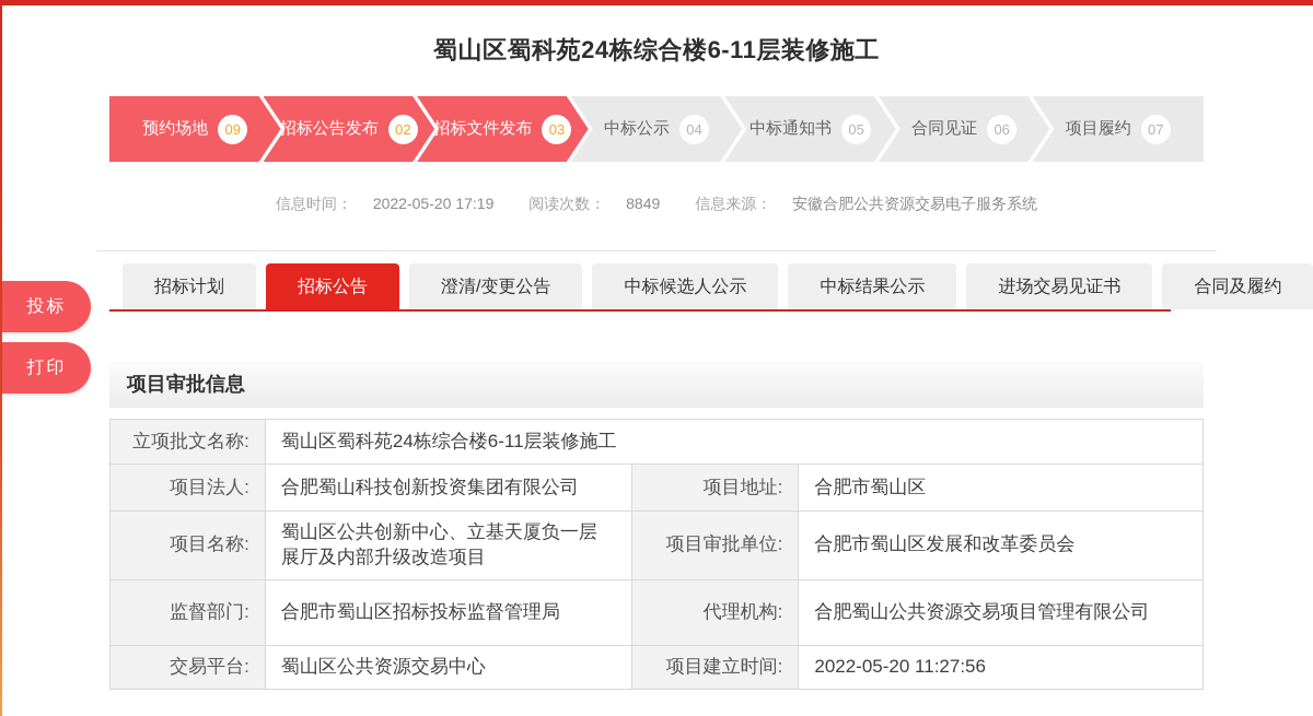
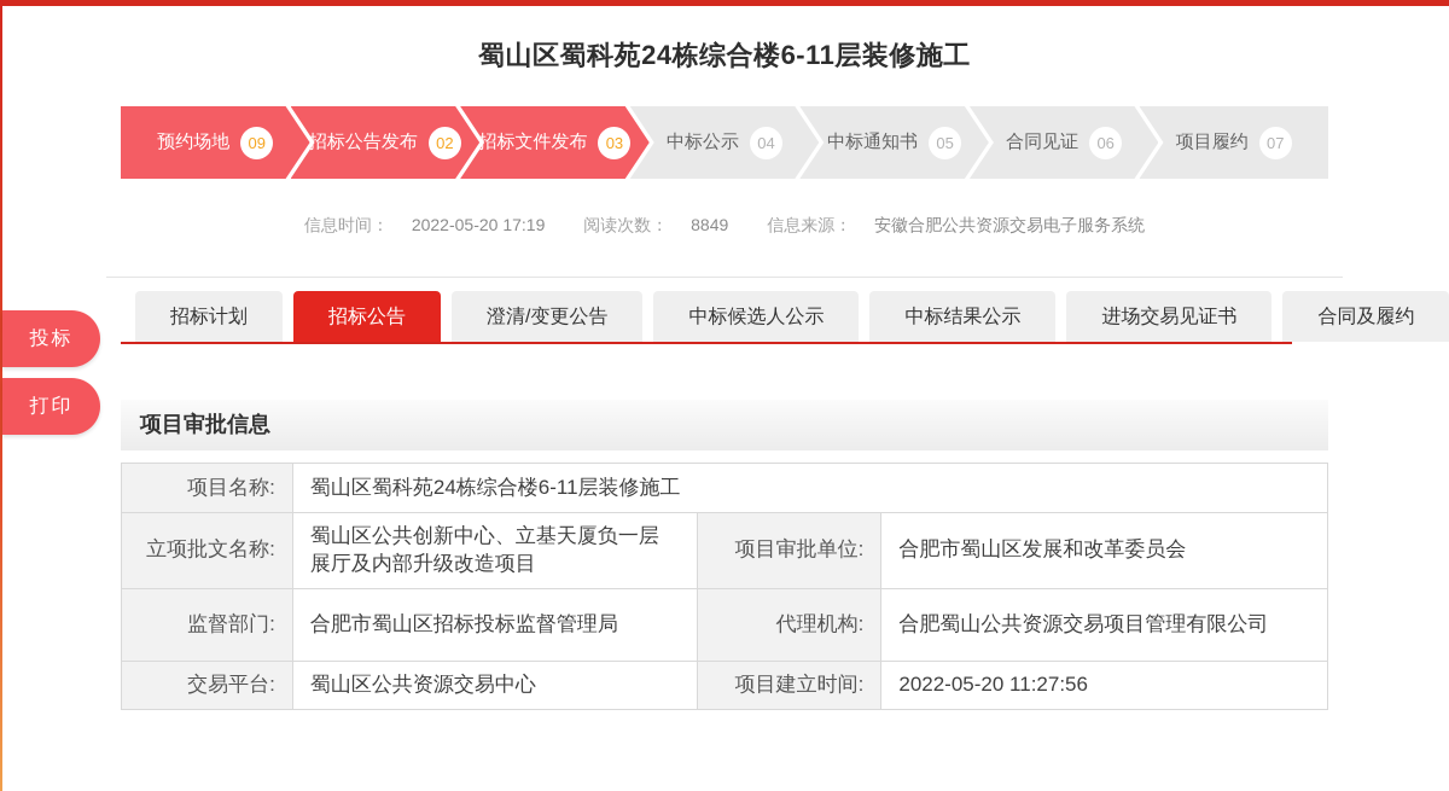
  投标
  打印
  蜀山区蜀科苑24栋综合楼6-11层装修施工
  预约场地
  09
  招标公告发布
  02
  招标文件发布
  03
  中标公示
  04
  中标通知书
  05
  合同见证
  06
  项目履约
  07
  信息时间： 2022-05-20 17:19 阅读次数： 8849 信息来源： 安徽合肥公共资源交易电子服务系统
  招标计划
  招标公告
  澄清/变更公告
  中标候选人公示
  中标结果公示
  进场交易见证书
  合同及履约
  项目审批信息
- 立项批文名称:	蜀山区蜀科苑24栋综合楼6-11层装修施工
+ 项目名称:	蜀山区蜀科苑24栋综合楼6-11层装修施工
- 项目法人:	合肥蜀山科技创新投资集团有限公司	项目地址:	合肥市蜀山区
- 项目名称:	蜀山区公共创新中心、立基天厦负一层展厅及内部升级改造项目	项目审批单位:	合肥市蜀山区发展和改革委员会
+ 立项批文名称:	蜀山区公共创新中心、立基天厦负一层展厅及内部升级改造项目	项目审批单位:	合肥市蜀山区发展和改革委员会
  监督部门:	合肥市蜀山区招标投标监督管理局	代理机构:	合肥蜀山公共资源交易项目管理有限公司
  交易平台:	蜀山区公共资源交易中心	项目建立时间:	2022-05-20 11:27:56
